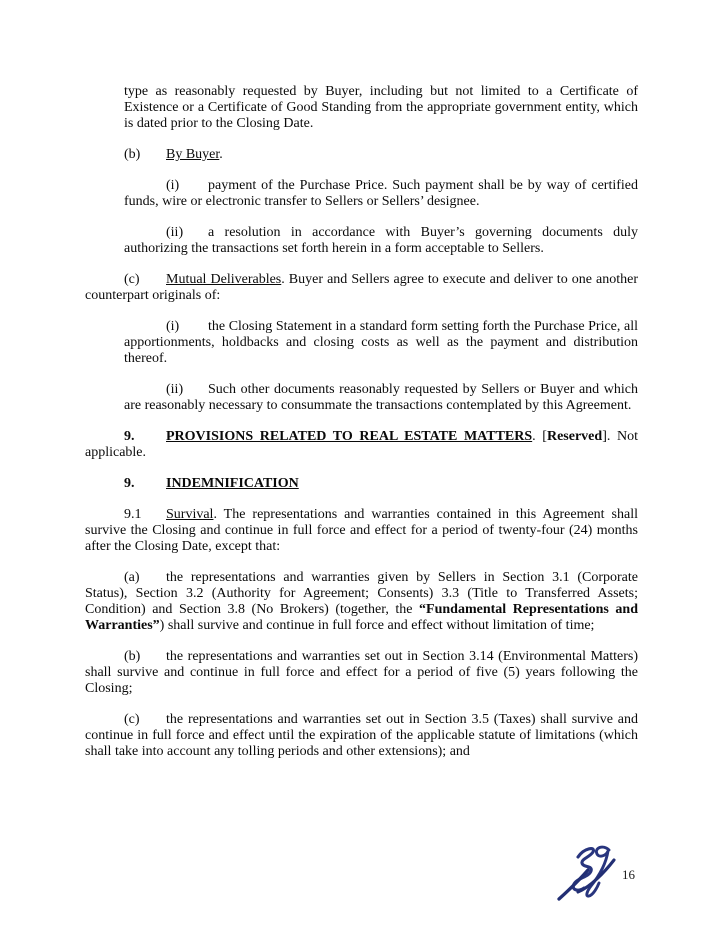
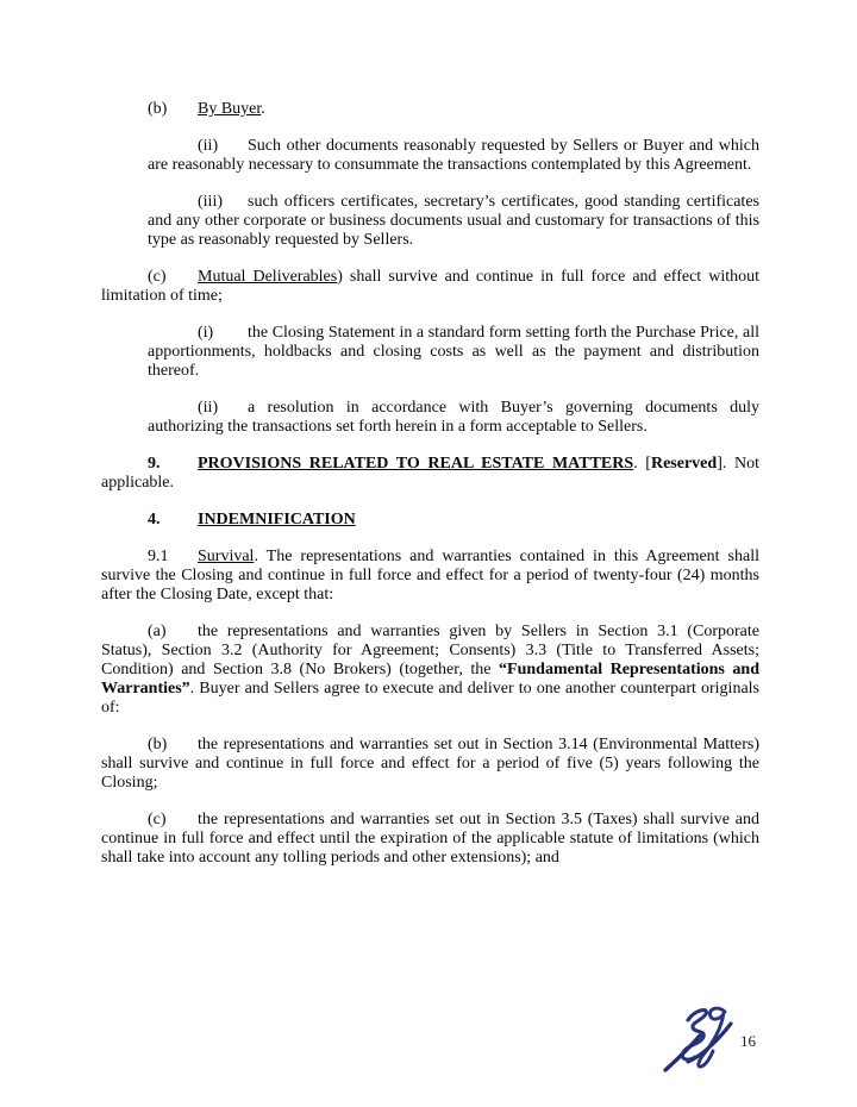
- type as reasonably requested by Buyer, including but not limited to a Certificate of Existence or a Certificate of Good Standing from the appropriate government entity, which is dated prior to the Closing Date.
  (b) By Buyer.
- (i) payment of the Purchase Price. Such payment shall be by way of certified funds, wire or electronic transfer to Sellers or Sellers’ designee.
- (ii) a resolution in accordance with Buyer’s governing documents duly authorizing the transactions set forth herein in a form acceptable to Sellers.
+ (ii) Such other documents reasonably requested by Sellers or Buyer and which are reasonably necessary to consummate the transactions contemplated by this Agreement.
+ (iii) such officers certificates, secretary’s certificates, good standing certificates and any other corporate or business documents usual and customary for transactions of this type as reasonably requested by Sellers.
- (c) Mutual Deliverables. Buyer and Sellers agree to execute and deliver to one another counterpart originals of:
+ (c) Mutual Deliverables) shall survive and continue in full force and effect without limitation of time;
  (i) the Closing Statement in a standard form setting forth the Purchase Price, all apportionments, holdbacks and closing costs as well as the payment and distribution thereof.
- (ii) Such other documents reasonably requested by Sellers or Buyer and which are reasonably necessary to consummate the transactions contemplated by this Agreement.
+ (ii) a resolution in accordance with Buyer’s governing documents duly authorizing the transactions set forth herein in a form acceptable to Sellers.
  9. PROVISIONS RELATED TO REAL ESTATE MATTERS. [Reserved]. Not applicable.
- 9. INDEMNIFICATION
+ 4. INDEMNIFICATION
  9.1 Survival. The representations and warranties contained in this Agreement shall survive the Closing and continue in full force and effect for a period of twenty-four (24) months after the Closing Date, except that:
- (a) the representations and warranties given by Sellers in Section 3.1 (Corporate Status), Section 3.2 (Authority for Agreement; Consents) 3.3 (Title to Transferred Assets; Condition) and Section 3.8 (No Brokers) (together, the “Fundamental Representations and Warranties”) shall survive and continue in full force and effect without limitation of time;
+ (a) the representations and warranties given by Sellers in Section 3.1 (Corporate Status), Section 3.2 (Authority for Agreement; Consents) 3.3 (Title to Transferred Assets; Condition) and Section 3.8 (No Brokers) (together, the “Fundamental Representations and Warranties”. Buyer and Sellers agree to execute and deliver to one another counterpart originals of:
  (b) the representations and warranties set out in Section 3.14 (Environmental Matters) shall survive and continue in full force and effect for a period of five (5) years following the Closing;
  (c) the representations and warranties set out in Section 3.5 (Taxes) shall survive and continue in full force and effect until the expiration of the applicable statute of limitations (which shall take into account any tolling periods and other extensions); and
  16
